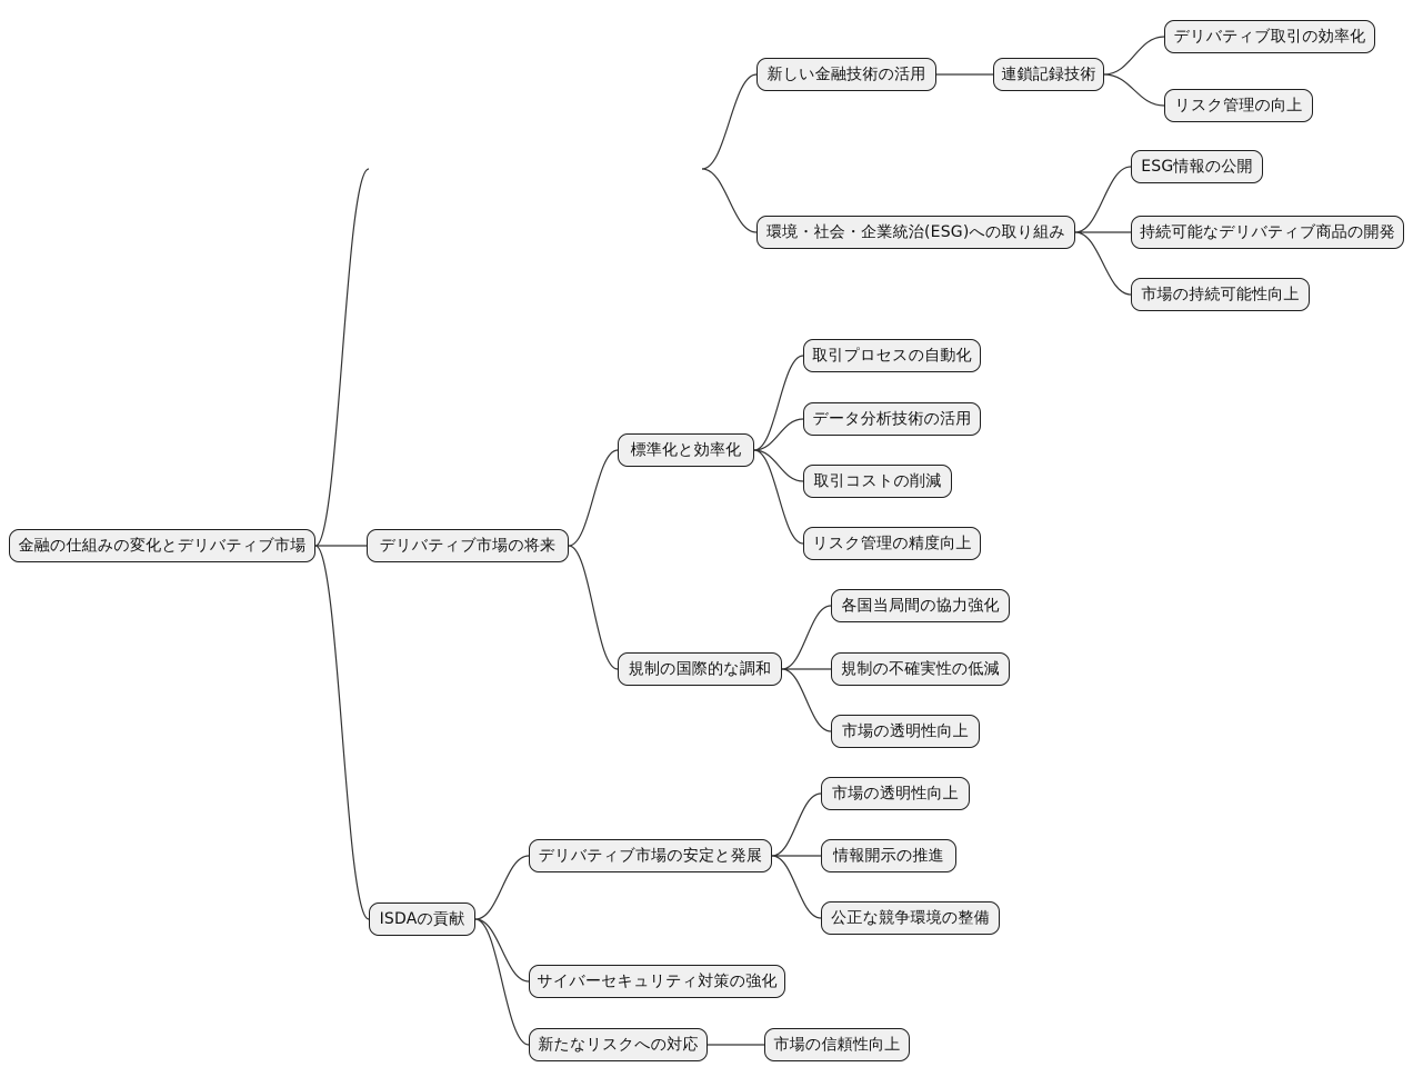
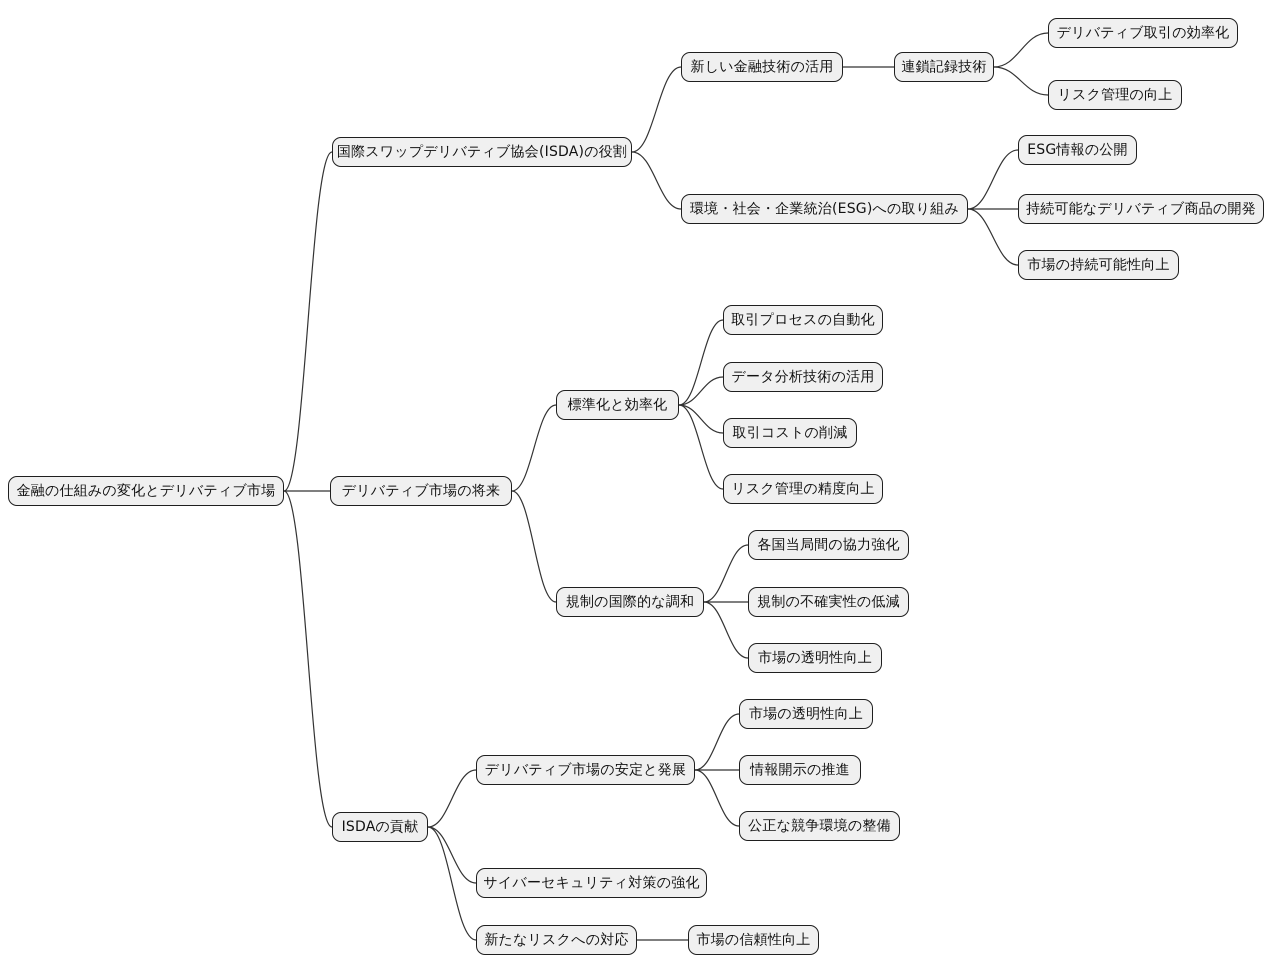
  金融の仕組みの変化とデリバティブ市場
+ 国際スワップデリバティブ協会(ISDA)の役割
  新しい金融技術の活用
  連鎖記録技術
  デリバティブ取引の効率化
  リスク管理の向上
  環境・社会・企業統治(ESG)への取り組み
  ESG情報の公開
  持続可能なデリバティブ商品の開発
  市場の持続可能性向上
  デリバティブ市場の将来
  標準化と効率化
  取引プロセスの自動化
  データ分析技術の活用
  取引コストの削減
  リスク管理の精度向上
  規制の国際的な調和
  各国当局間の協力強化
  規制の不確実性の低減
  市場の透明性向上
  ISDAの貢献
  デリバティブ市場の安定と発展
  市場の透明性向上
  情報開示の推進
  公正な競争環境の整備
  サイバーセキュリティ対策の強化
  新たなリスクへの対応
  市場の信頼性向上
